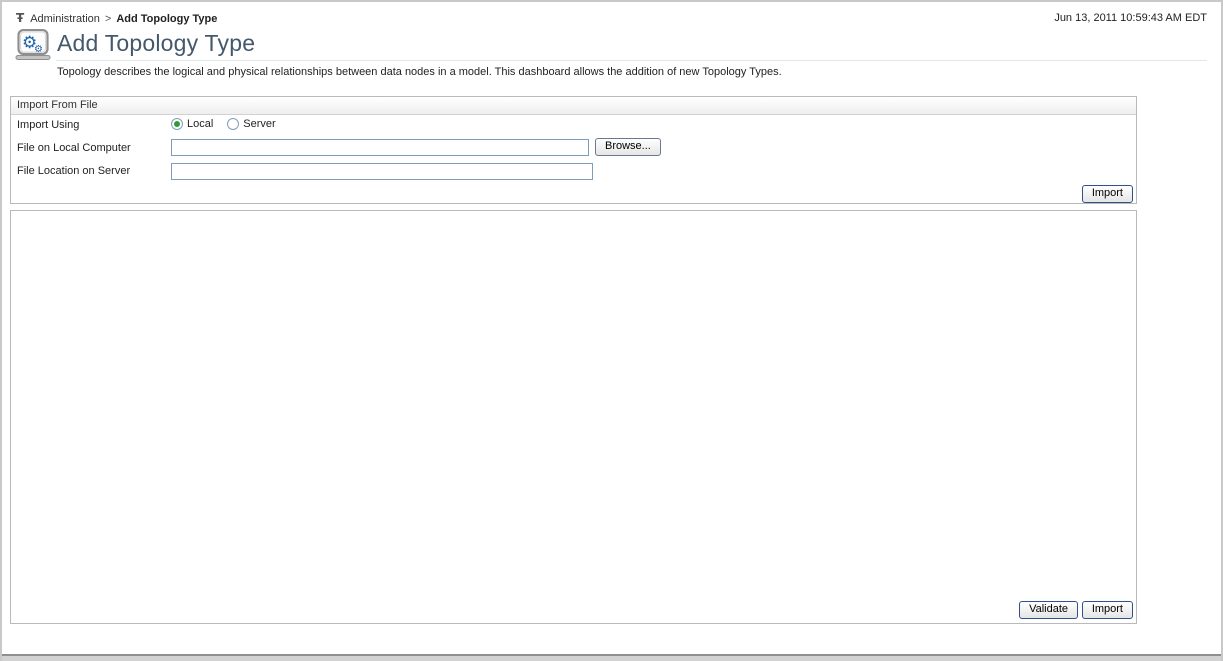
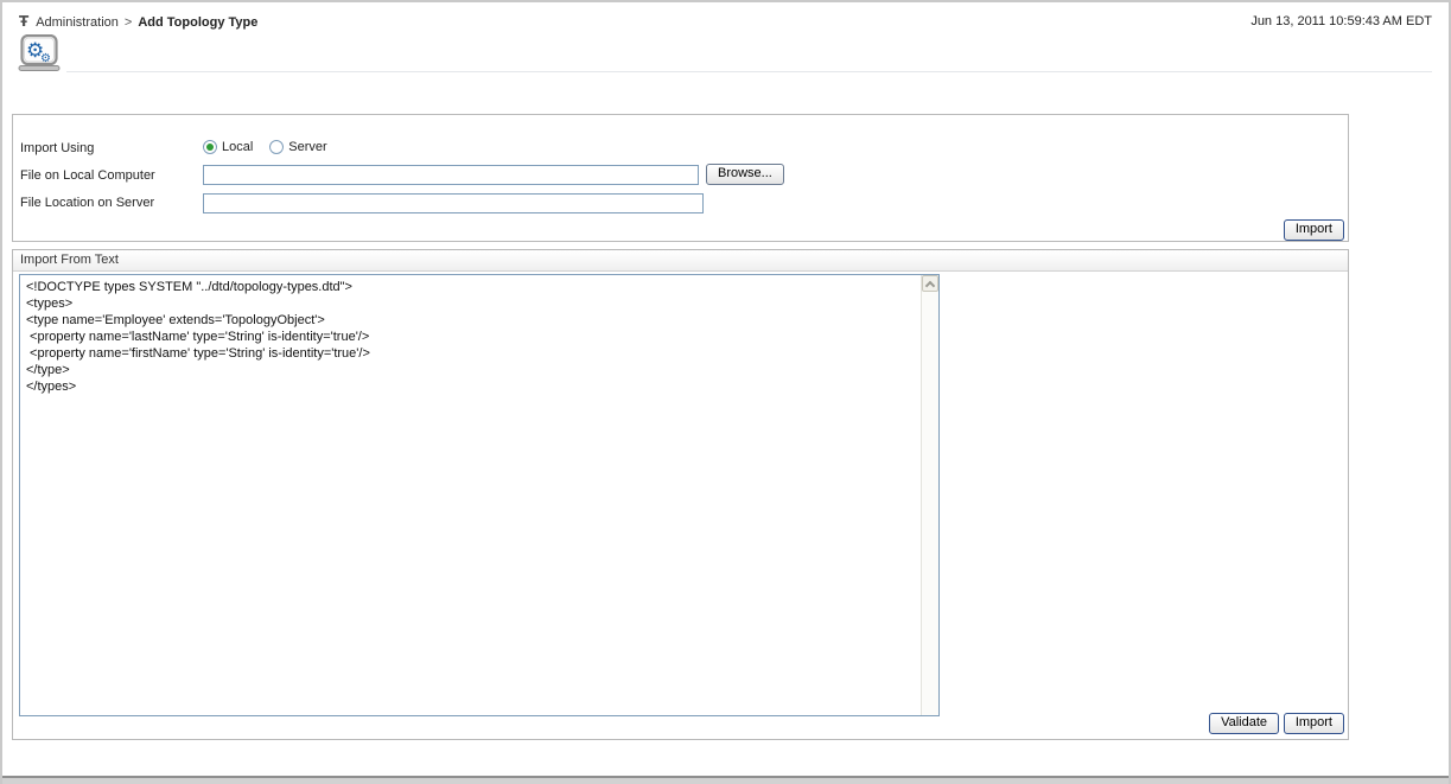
  Ŧ Administration > Add Topology Type
  Jun 13, 2011 10:59:43 AM EDT
  ⚙
  ⚙
- Add Topology Type
- Topology describes the logical and physical relationships between data nodes in a model. This dashboard allows the addition of new Topology Types.
- Import From File
  Import Using
  Local
  Server
  File on Local Computer
  Browse...
  File Location on Server
  Import
+ Import From Text
+ <!DOCTYPE types SYSTEM "../dtd/topology-types.dtd">
+ <types>
+ <type name='Employee' extends='TopologyObject'>
+ <property name='lastName' type='String' is-identity='true'/>
+ <property name='firstName' type='String' is-identity='true'/>
+ </type>
+ </types>
  Validate
  Import
